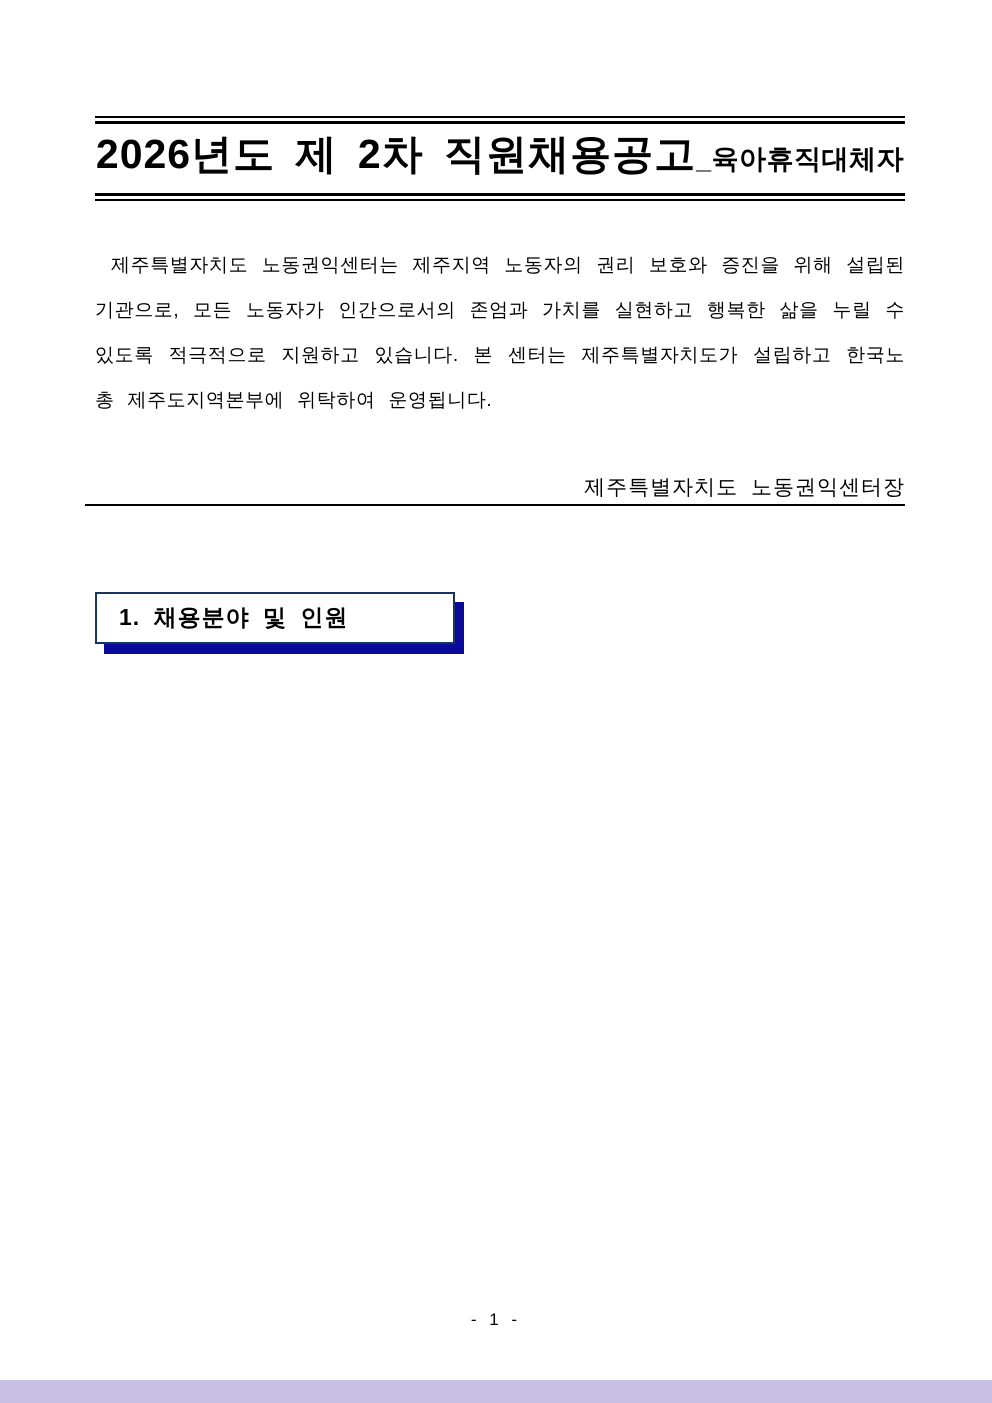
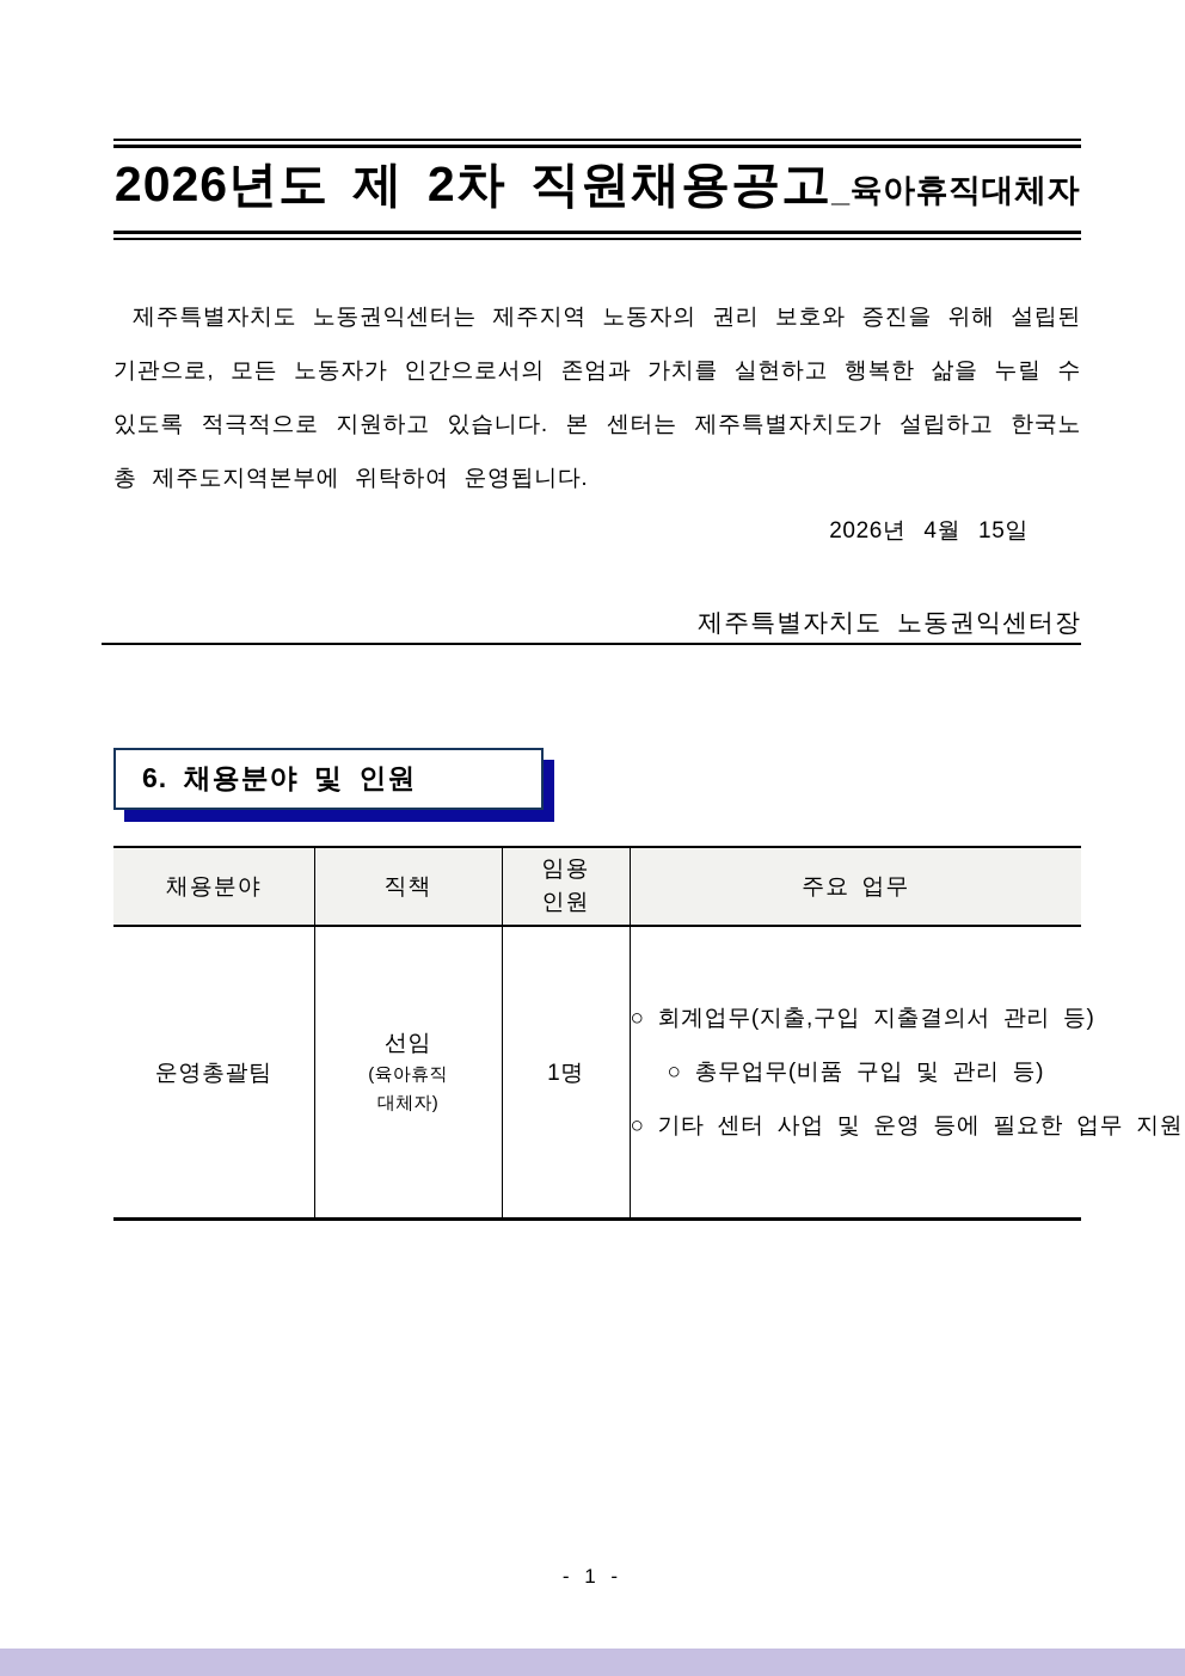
  2026년도 제 2차 직원채용공고_육아휴직대체자
  제주특별자치도 노동권익센터는 제주지역 노동자의 권리 보호와 증진을 위해 설립된 기관으로, 모든 노동자가 인간으로서의 존엄과 가치를 실현하고 행복한 삶을 누릴 수 있도록 적극적으로 지원하고 있습니다. 본 센터는 제주특별자치도가 설립하고 한국노총 제주도지역본부에 위탁하여 운영됩니다.
+ 2026년 4월 15일
  제주특별자치도 노동권익센터장
- 1. 채용분야 및 인원
+ 6. 채용분야 및 인원
+ 채용분야	직책	임용 인원	주요 업무
+ 운영총괄팀	선임 (육아휴직 대체자)	1명	○ 회계업무(지출,구입 지출결의서 관리 등)○ 총무업무(비품 구입 및 관리 등)○ 기타 센터 사업 및 운영 등에 필요한 업무 지원
  - 1 -
